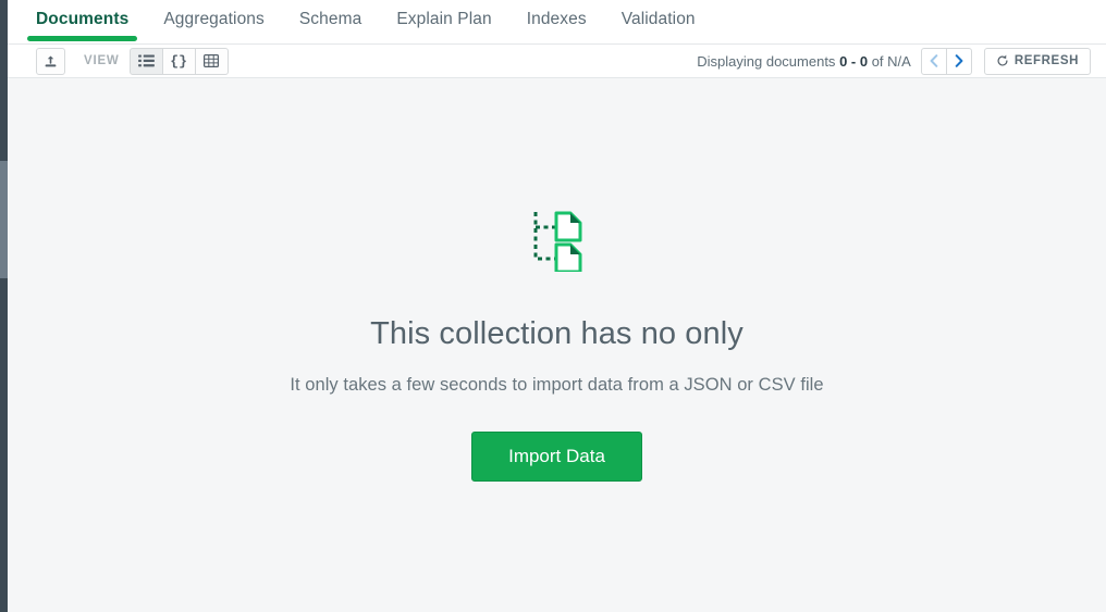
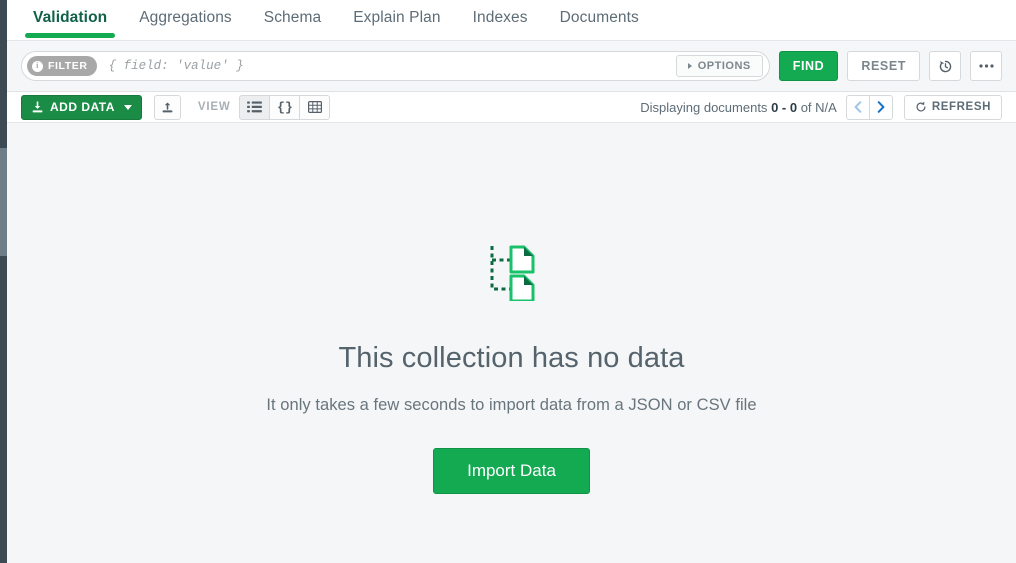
- Documents
+ Validation
  Aggregations
  Schema
  Explain Plan
  Indexes
- Validation
+ Documents
+ i
+ FILTER
+ { field: 'value' }
+ OPTIONS
+ FIND
+ RESET
+ ADD DATA
  VIEW
  {}
  Displaying documents 0 - 0 of N/A
  REFRESH
- This collection has no only
+ This collection has no data
  It only takes a few seconds to import data from a JSON or CSV file
  Import Data
